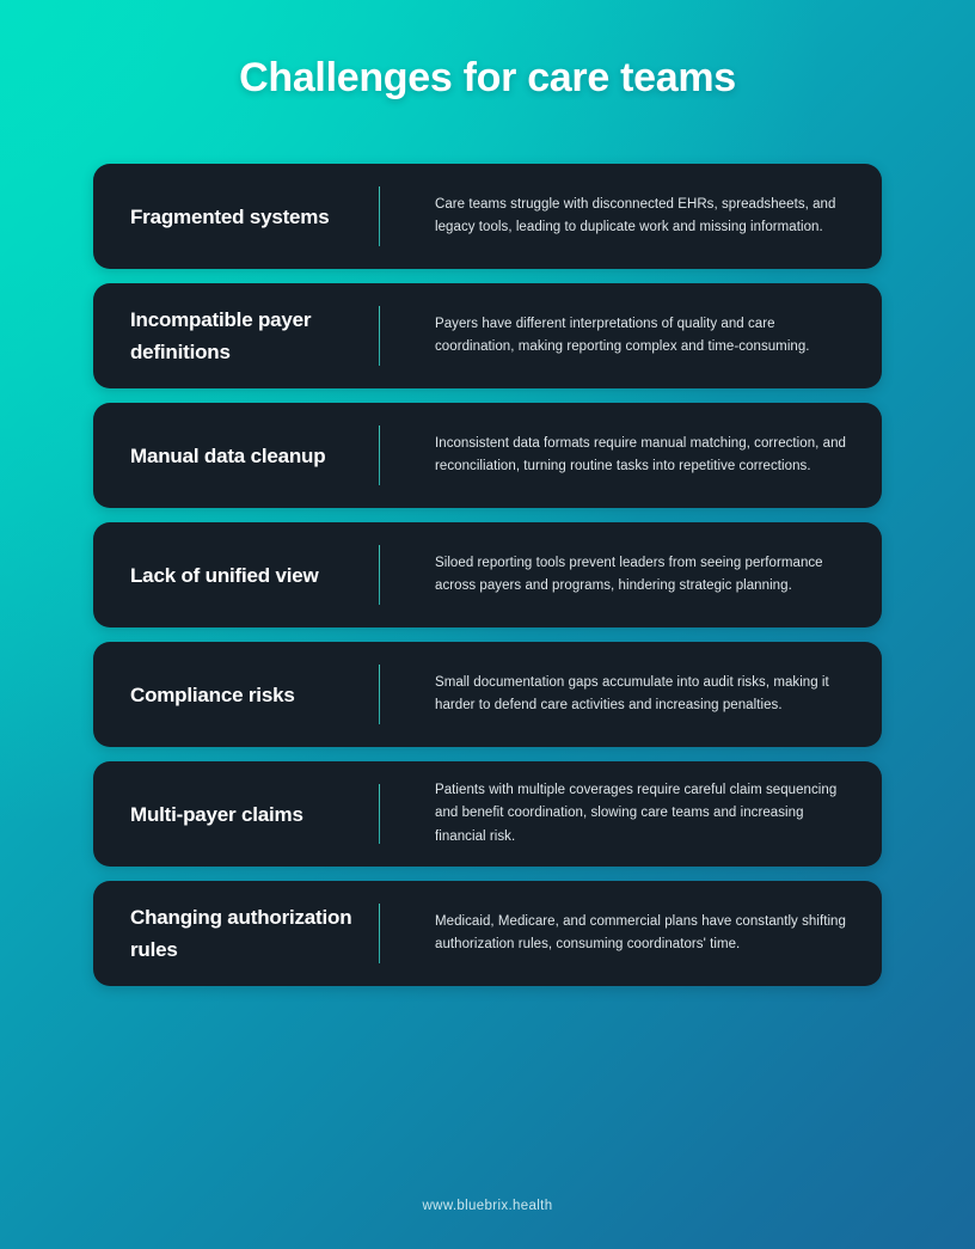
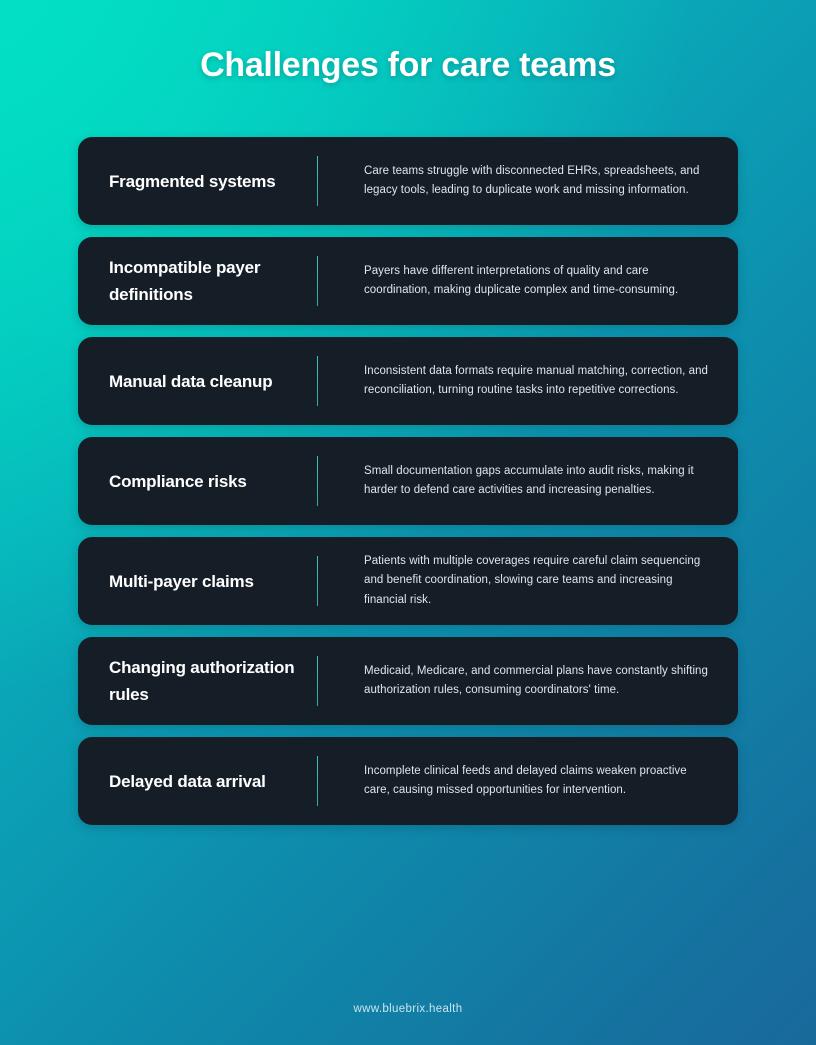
  Challenges for care teams
  Fragmented systems
  Care teams struggle with disconnected EHRs, spreadsheets, and legacy tools, leading to duplicate work and missing information.
  Incompatible payer definitions
- Payers have different interpretations of quality and care coordination, making reporting complex and time-consuming.
+ Payers have different interpretations of quality and care coordination, making duplicate complex and time-consuming.
  Manual data cleanup
  Inconsistent data formats require manual matching, correction, and reconciliation, turning routine tasks into repetitive corrections.
- Lack of unified view
- Siloed reporting tools prevent leaders from seeing performance across payers and programs, hindering strategic planning.
  Compliance risks
  Small documentation gaps accumulate into audit risks, making it harder to defend care activities and increasing penalties.
  Multi-payer claims
  Patients with multiple coverages require careful claim sequencing and benefit coordination, slowing care teams and increasing financial risk.
  Changing authorization rules
  Medicaid, Medicare, and commercial plans have constantly shifting authorization rules, consuming coordinators' time.
+ Delayed data arrival
+ Incomplete clinical feeds and delayed claims weaken proactive care, causing missed opportunities for intervention.
  www.bluebrix.health
